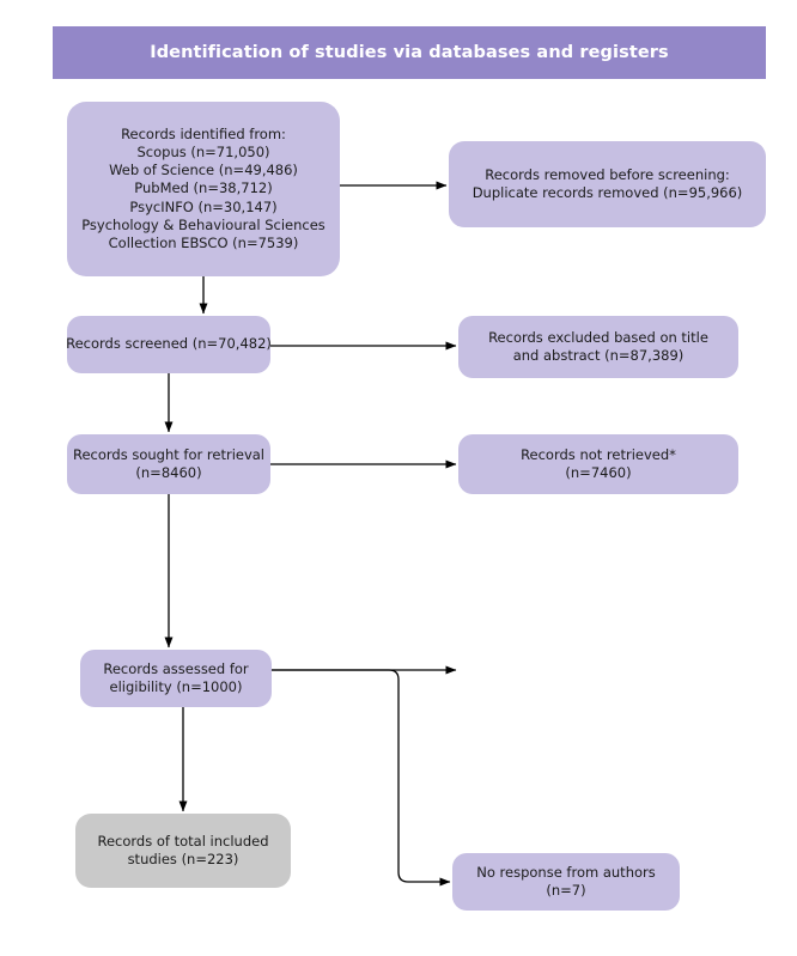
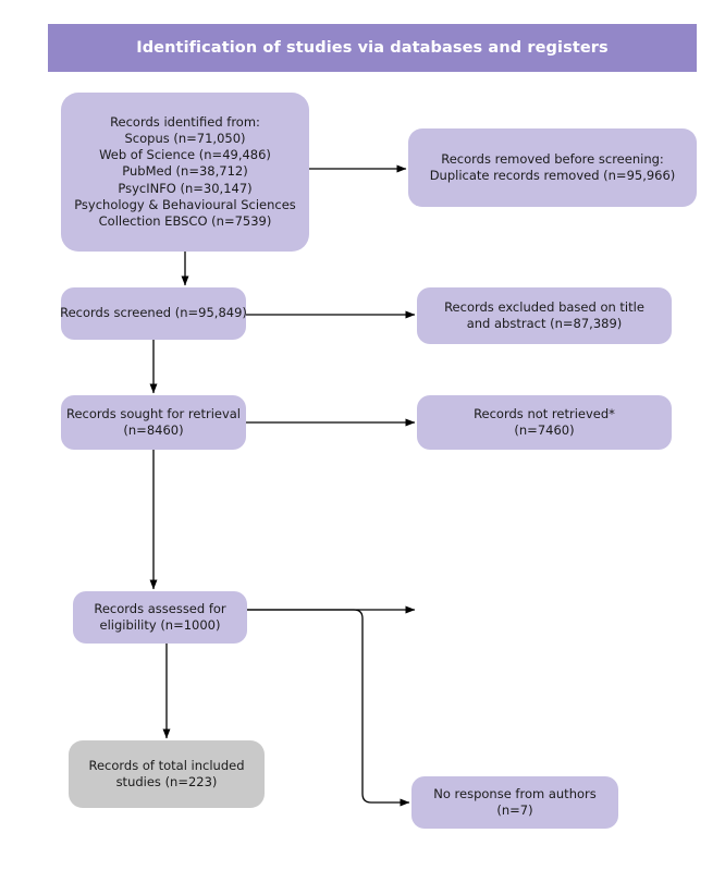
  Identification of studies via databases and registers
  Records identified from:
  Scopus (n=71,050)
  Web of Science (n=49,486)
  PubMed (n=38,712)
  PsycINFO (n=30,147)
  Psychology & Behavioural Sciences
  Collection EBSCO (n=7539)
  Records removed before screening:
  Duplicate records removed (n=95,966)
- Records screened (n=70,482)
+ Records screened (n=95,849)
  Records excluded based on title
  and abstract (n=87,389)
  Records sought for retrieval
  (n=8460)
  Records not retrieved*
  (n=7460)
  Records assessed for
  eligibility (n=1000)
  Records of total included
  studies (n=223)
  No response from authors
  (n=7)
